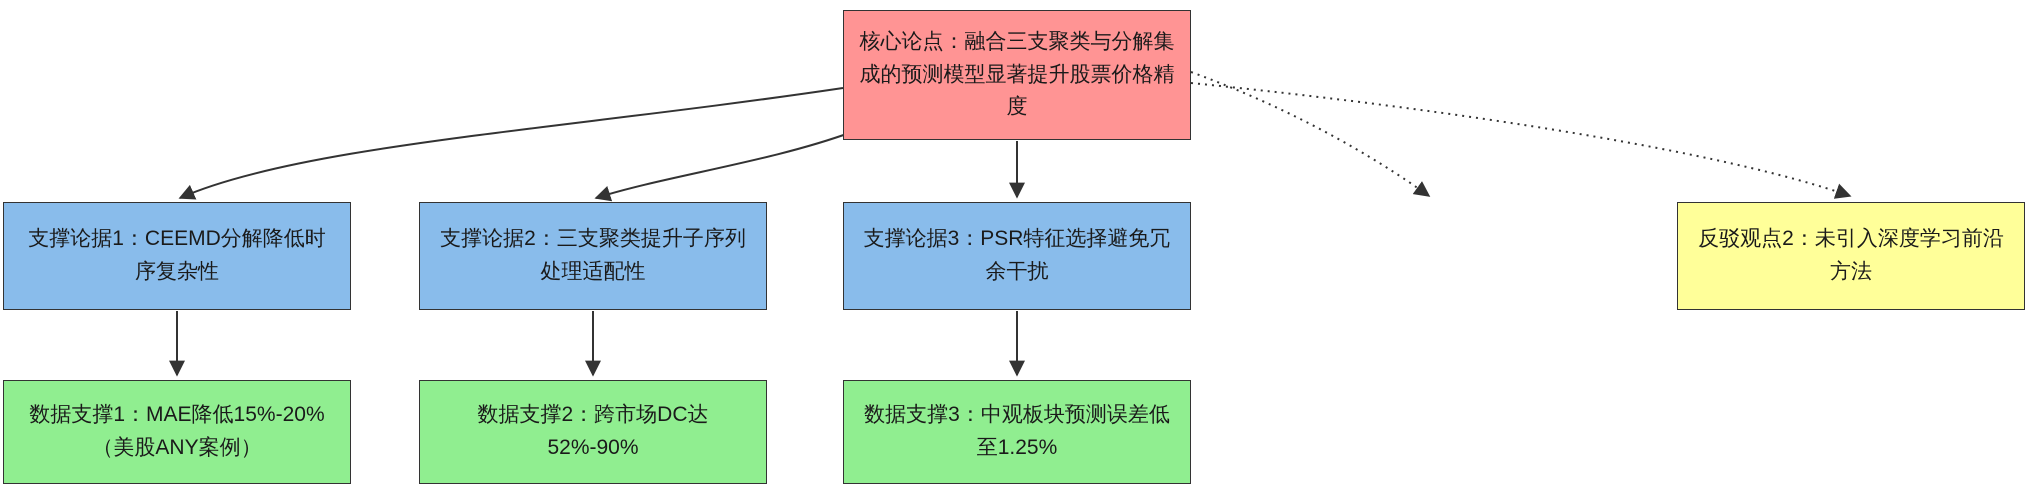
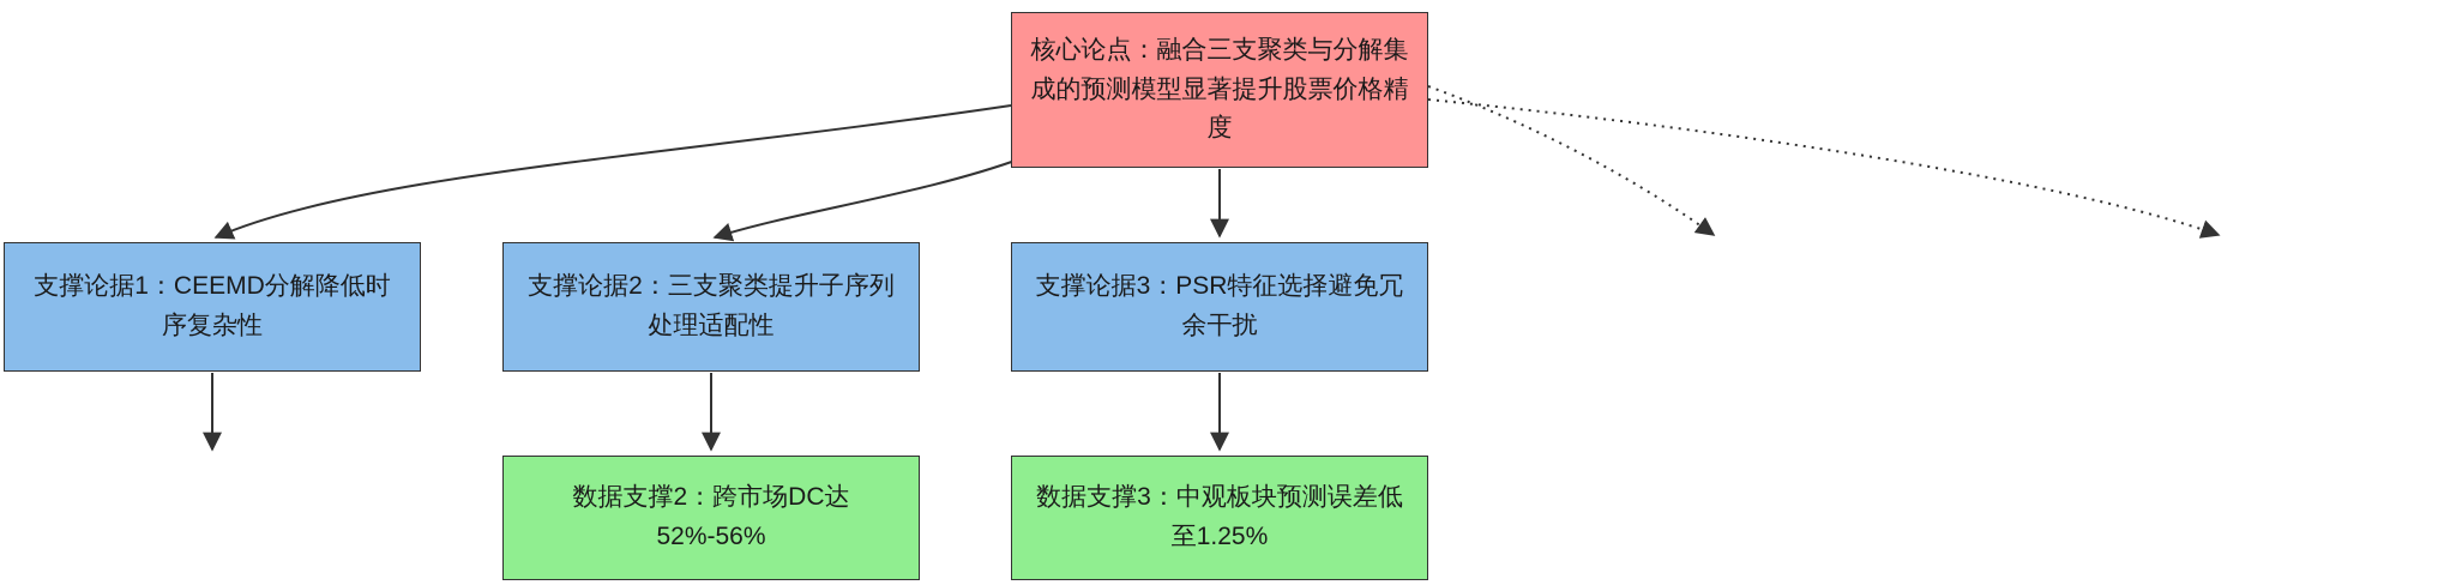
  核心论点：融合三支聚类与分解集成的预测模型显著提升股票价格精度
  支撑论据1：CEEMD分解降低时序复杂性
  支撑论据2：三支聚类提升子序列处理适配性
  支撑论据3：PSR特征选择避免冗余干扰
- 反驳观点2：未引入深度学习前沿方法
- 数据支撑1：MAE降低15%-20%（美股ANY案例）
- 数据支撑2：跨市场DC达52%-90%
+ 数据支撑2：跨市场DC达52%-56%
  数据支撑3：中观板块预测误差低至1.25%
